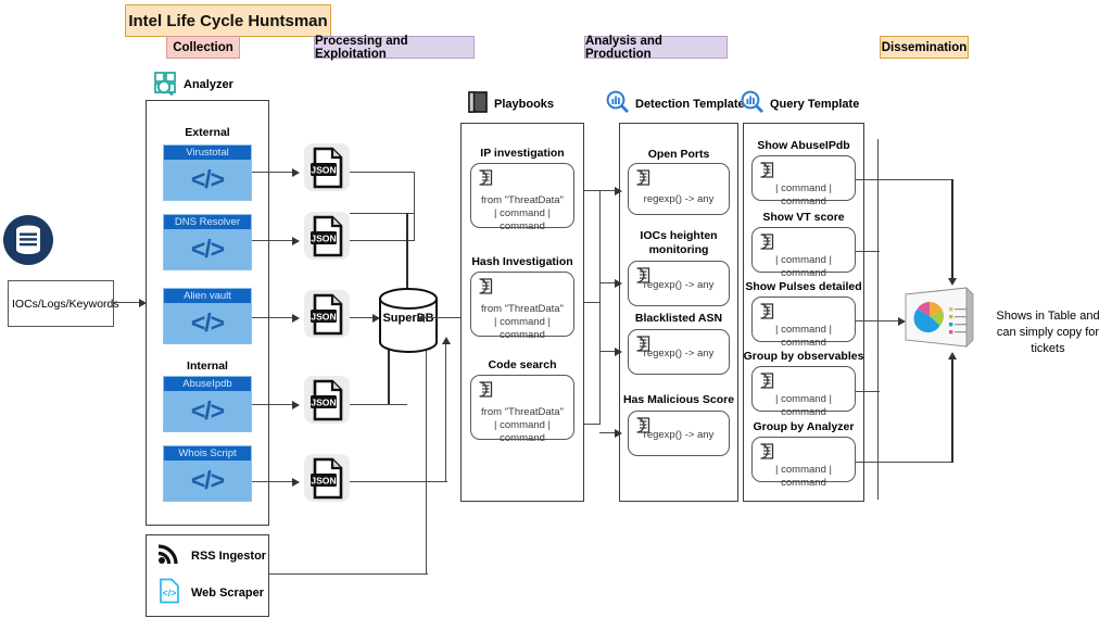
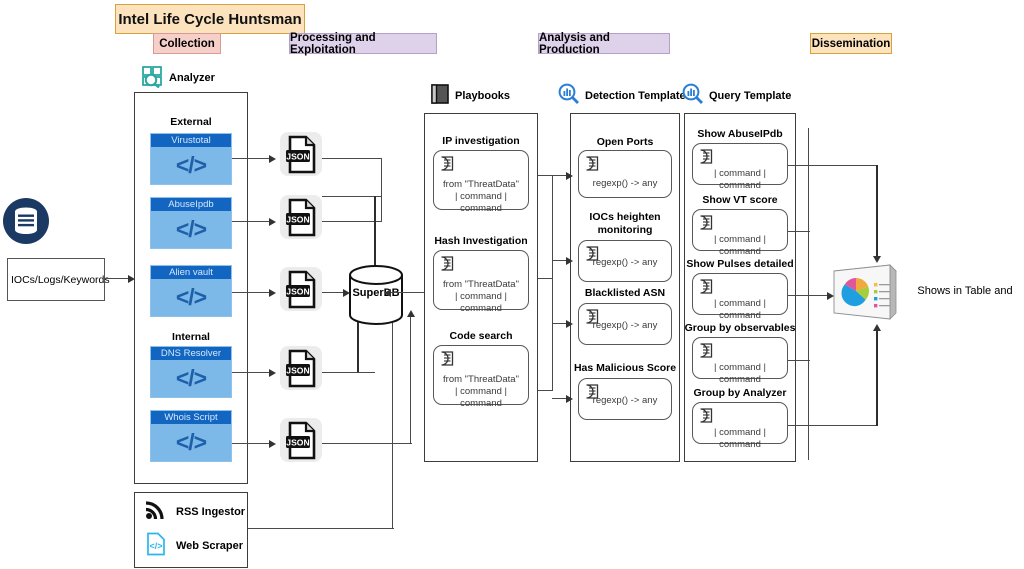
  Intel Life Cycle Huntsman
  Collection
  Processing and Exploitation
  Analysis and Production
  Dissemination
  IOCs/Logs/Keywords
  Analyzer
  External
  Virustotal
  </>
- DNS Resolver
+ AbuseIpdb
  </>
  Alien vault
  </>
  Internal
- AbuseIpdb
+ DNS Resolver
  </>
  Whois Script
  </>
  RSS Ingestor
  </>
  Web Scraper
  JSON
  JSON
  JSON
  JSON
  JSON
  Super
  Playbooks
  IP investigation
  from "ThreatData"
  | command | command
  Hash Investigation
  from "ThreatData"
  | command | command
  Code search
  from "ThreatData"
  | command | command
  Detection Template
  Open Ports
  regexp() -> any
  IOCs heighten monitoring
  regexp() -> any
  Blacklisted ASN
  regexp() -> any
  Has Malicious Score
  regexp() -> any
  Query Template
  Show AbuseIPdb
  | command | command
  Show VT score
  | command | command
  Show Pulses detailed
  | command | command
  Group by observables
  | command | command
  Group by Analyzer
  | command | command
  Shows in Table and
- can simply copy for tickets
